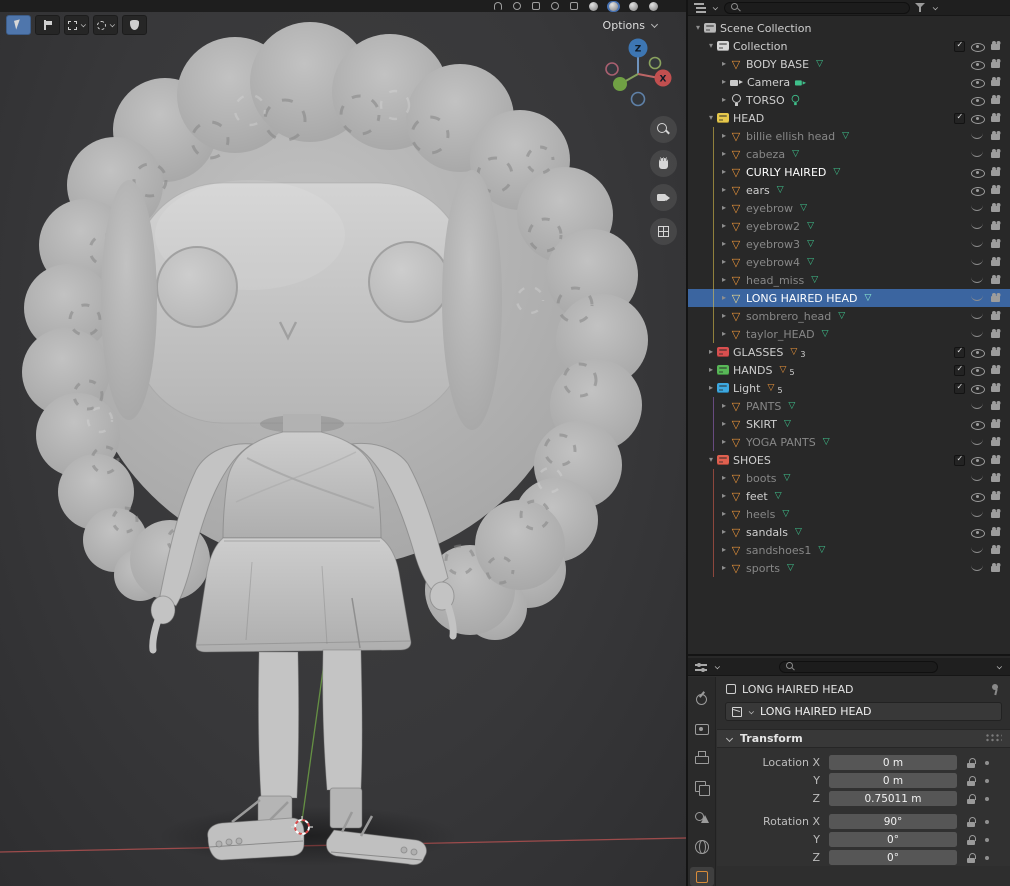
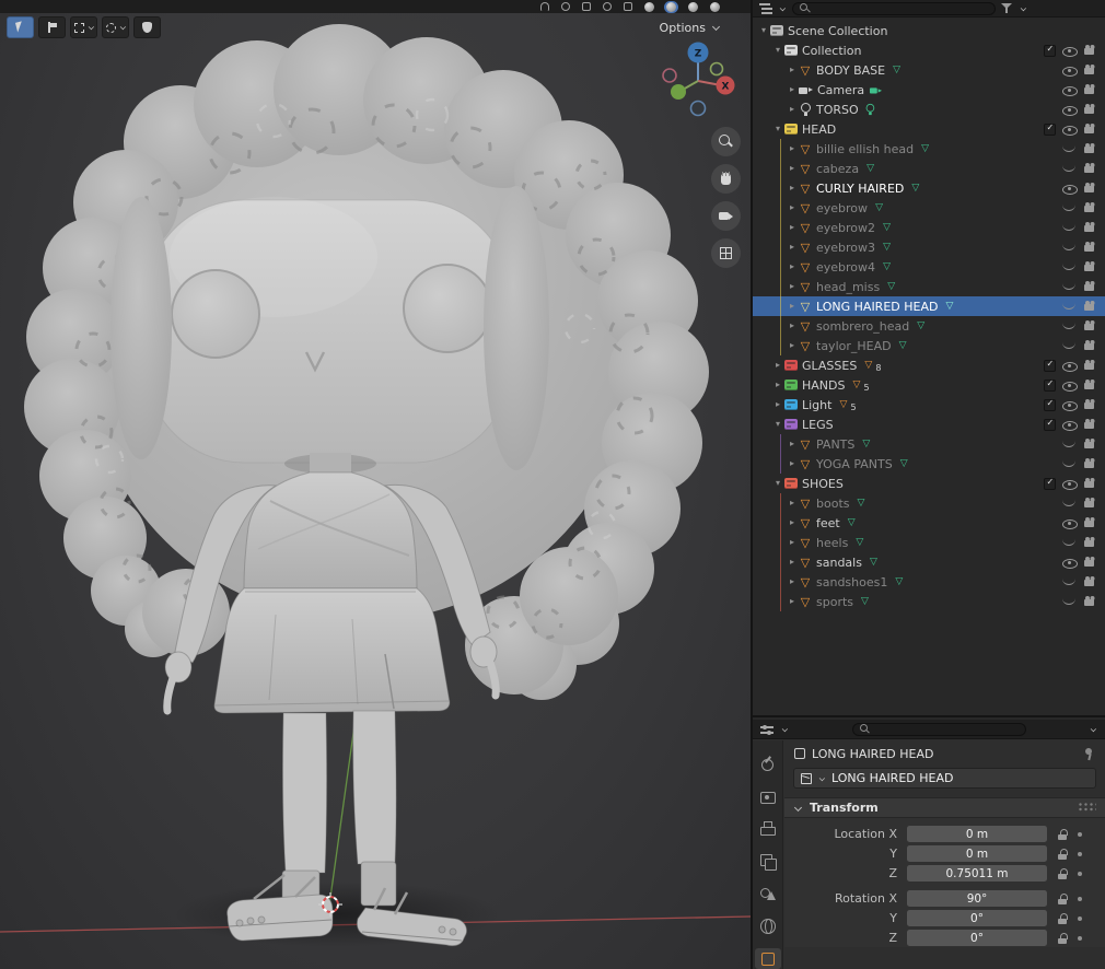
  Options
  Z
  X
  Scene Collection
  Collection
  BODY BASE
  Camera
  TORSO
  HEAD
  billie ellish head
  cabeza
  CURLY HAIRED
- ears
  eyebrow
  eyebrow2
  eyebrow3
  eyebrow4
  head_miss
  LONG HAIRED HEAD
  sombrero_head
  taylor_HEAD
  GLASSES
- 3
+ 8
  HANDS
  5
  Light
  5
+ LEGS
  PANTS
- SKIRT
  YOGA PANTS
  SHOES
  boots
  feet
  heels
  sandals
  sandshoes1
  sports
  LONG HAIRED HEAD
  LONG HAIRED HEAD
  Transform
  Location X
  0 m
  Y
  0 m
  Z
  0.75011 m
  Rotation X
  90°
  Y
  0°
  Z
  0°
